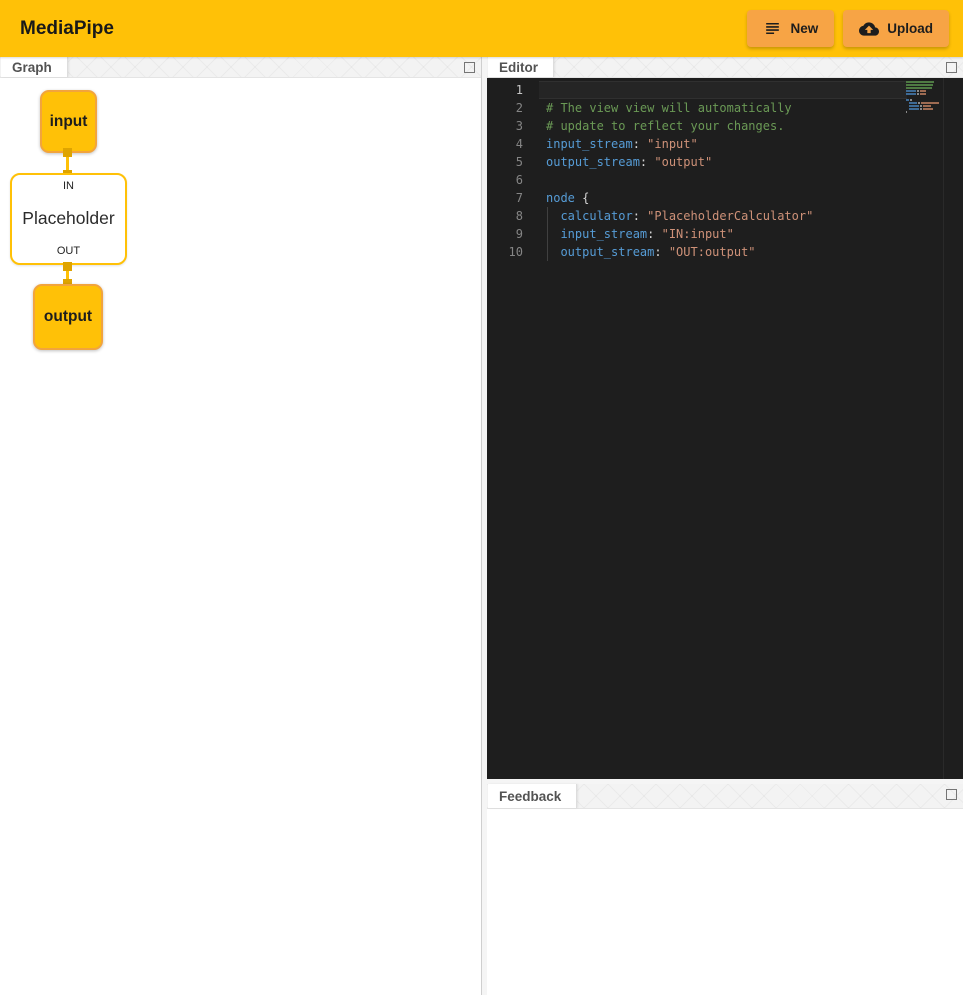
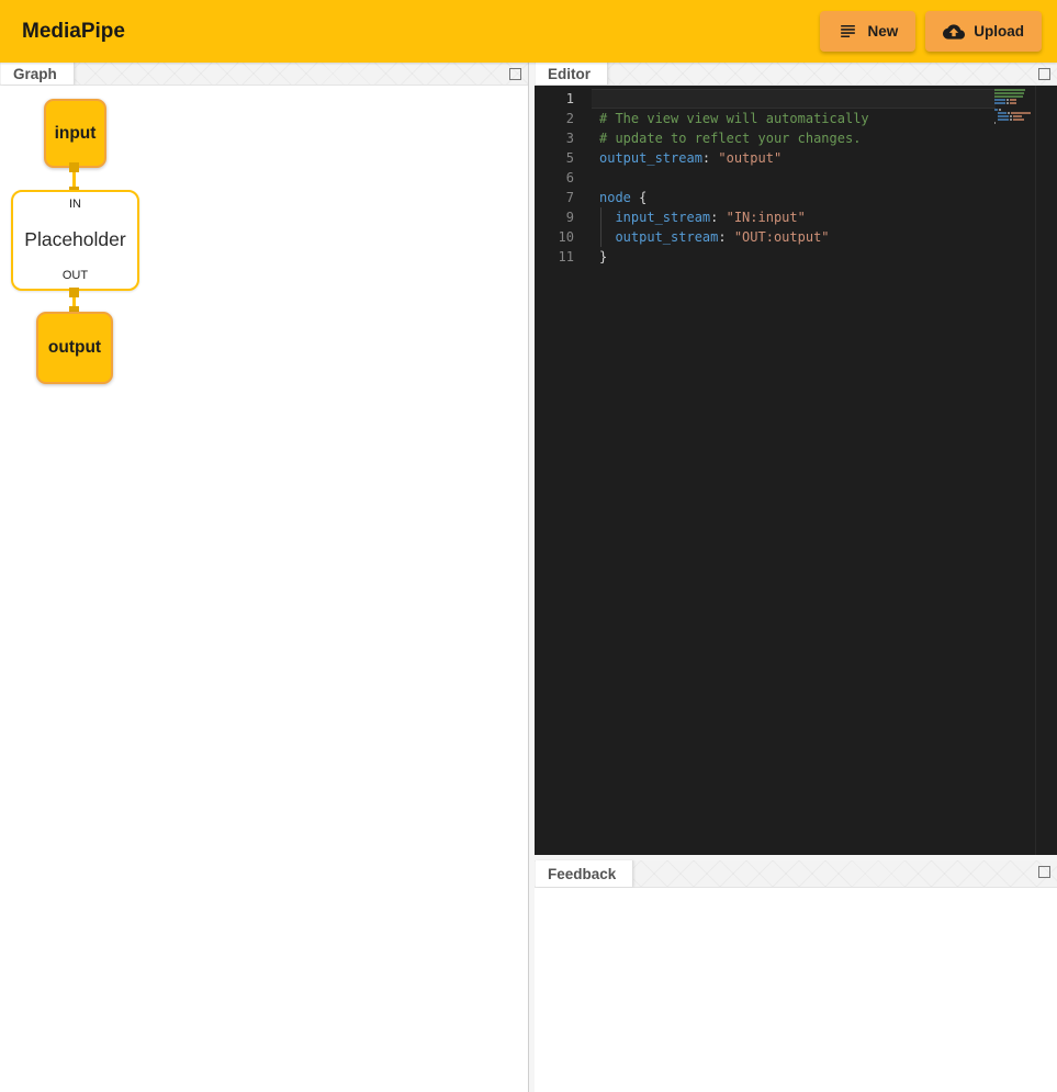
  MediaPipe
  New
  Upload
  Graph
  input
  IN
  Placeholder
  OUT
  output
  Editor
  1
  2
  # The view view will automatically
  3
  # update to reflect your changes.
- 4
- input_stream: "input"
  5
  output_stream: "output"
  6
  7
  node {
- 8
- calculator: "PlaceholderCalculator"
  9
  input_stream: "IN:input"
  10
  output_stream: "OUT:output"
+ 11
+ }
  Feedback
